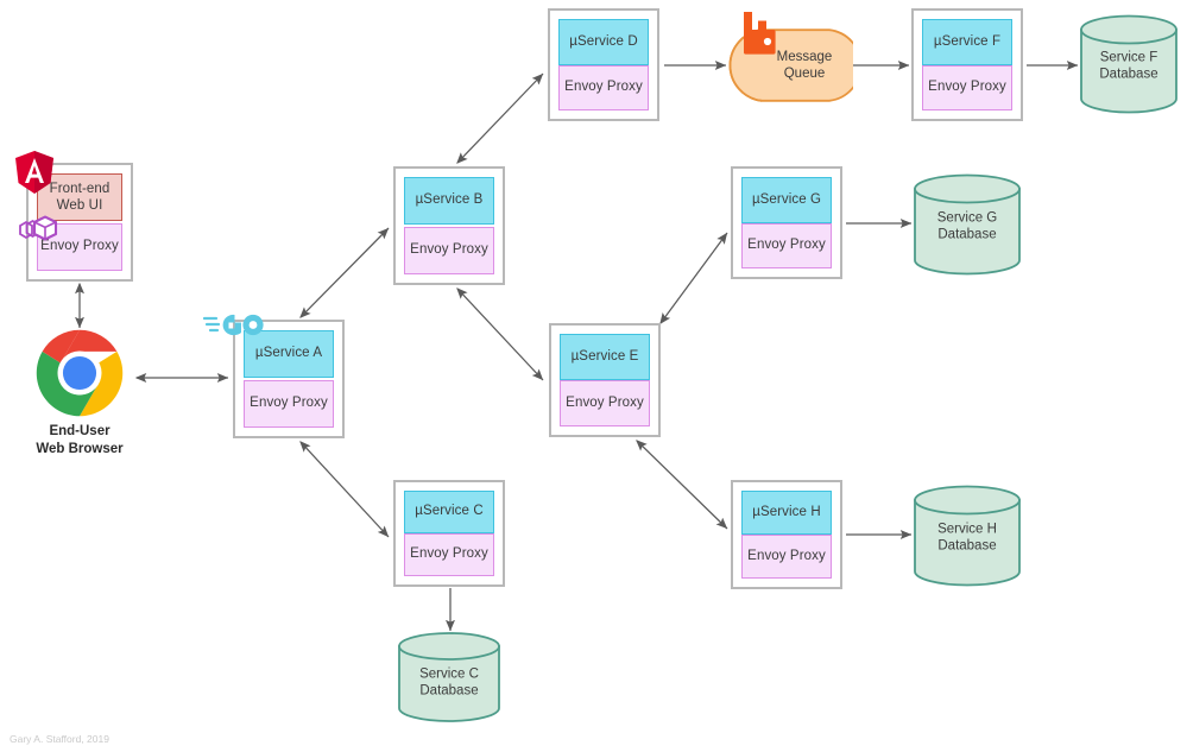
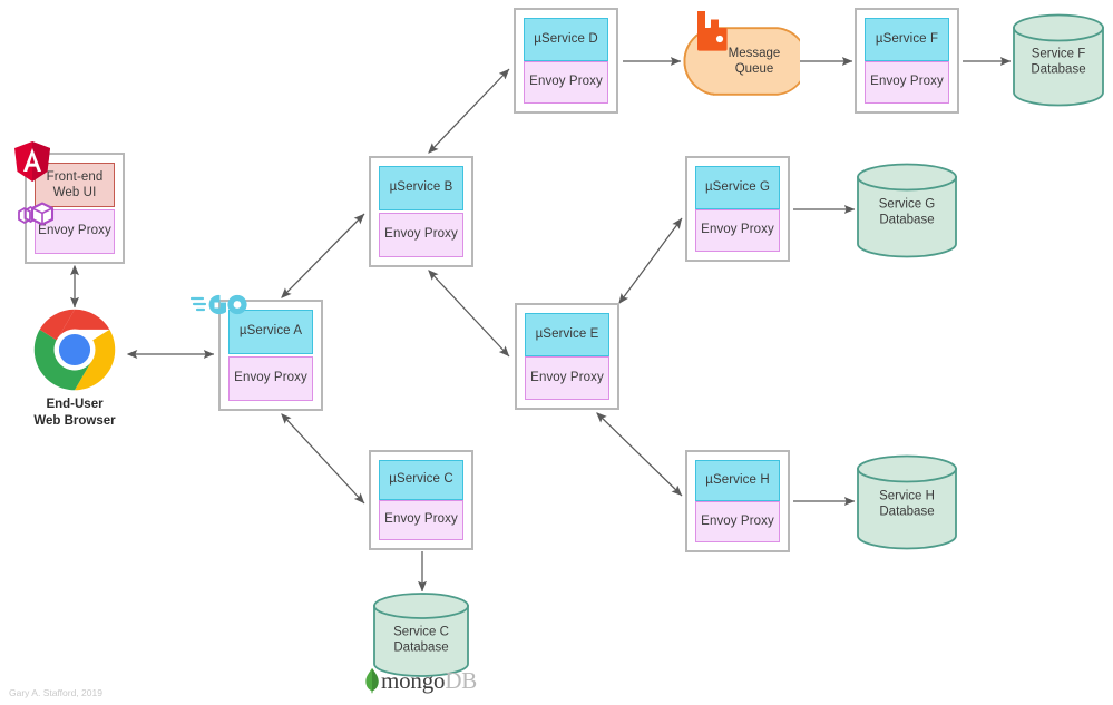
  Front-end
  Web UI
  Envoy Proxy
  End-User
  Web Browser
  µService A
  Envoy Proxy
  µService B
  Envoy Proxy
  µService C
  Envoy Proxy
  µService D
  Envoy Proxy
  µService E
  Envoy Proxy
  µService F
  Envoy Proxy
  µService G
  Envoy Proxy
  µService H
  Envoy Proxy
  Message
  Queue
  Service F
  Database
  Service G
  Database
  Service H
  Database
  Service C
  Database
+ mongo
+ DB
  Gary A. Stafford, 2019
